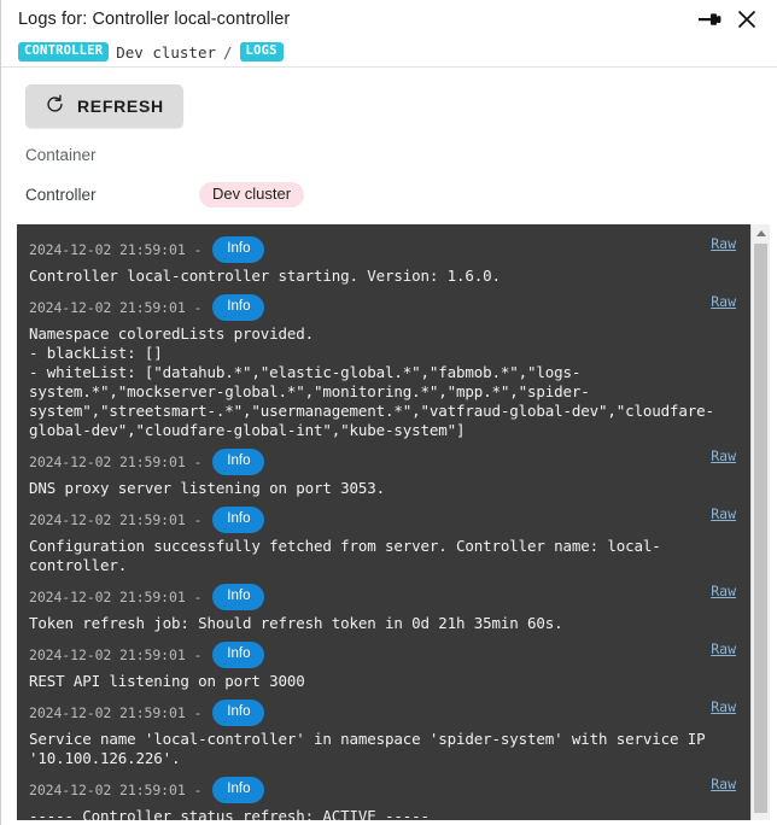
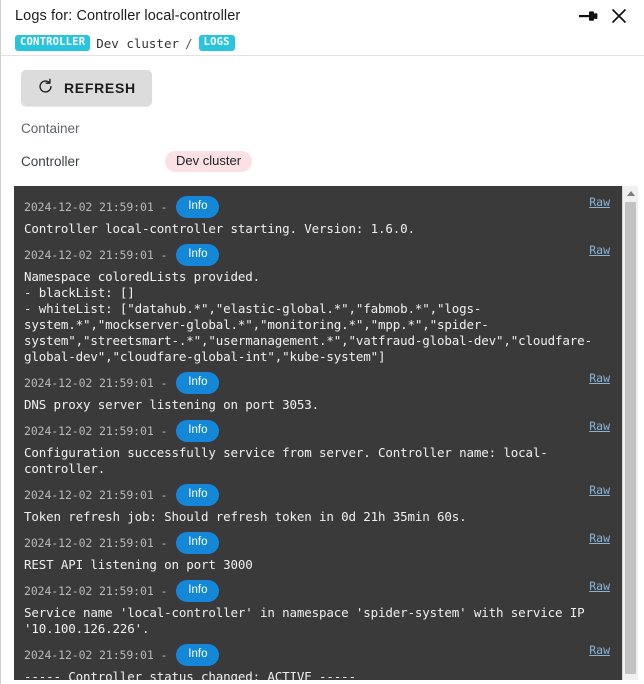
  Logs for: Controller local-controller
  CONTROLLER
  Dev cluster
  /
  LOGS
  REFRESH
  Container
  Controller
  Dev cluster
  Raw
  2024-12-02 21:59:01 -
  Info
  Controller local-controller starting. Version: 1.6.0.
  Raw
  2024-12-02 21:59:01 -
  Info
  Namespace coloredLists provided.
  - blackList: []
  - whiteList: ["datahub.*","elastic-global.*","fabmob.*","logs-system.*","mockserver-global.*","monitoring.*","mpp.*","spider-system","streetsmart-.*","usermanagement.*","vatfraud-global-dev","cloudfare-global-dev","cloudfare-global-int","kube-system"]
  Raw
  2024-12-02 21:59:01 -
  Info
  DNS proxy server listening on port 3053.
  Raw
  2024-12-02 21:59:01 -
  Info
- Configuration successfully fetched from server. Controller name: local-controller.
+ Configuration successfully service from server. Controller name: local-controller.
  Raw
  2024-12-02 21:59:01 -
  Info
  Token refresh job: Should refresh token in 0d 21h 35min 60s.
  Raw
  2024-12-02 21:59:01 -
  Info
  REST API listening on port 3000
  Raw
  2024-12-02 21:59:01 -
  Info
  Service name 'local-controller' in namespace 'spider-system' with service IP '10.100.126.226'.
  Raw
  2024-12-02 21:59:01 -
  Info
- ----- Controller status refresh: ACTIVE -----
+ ----- Controller status changed: ACTIVE -----
